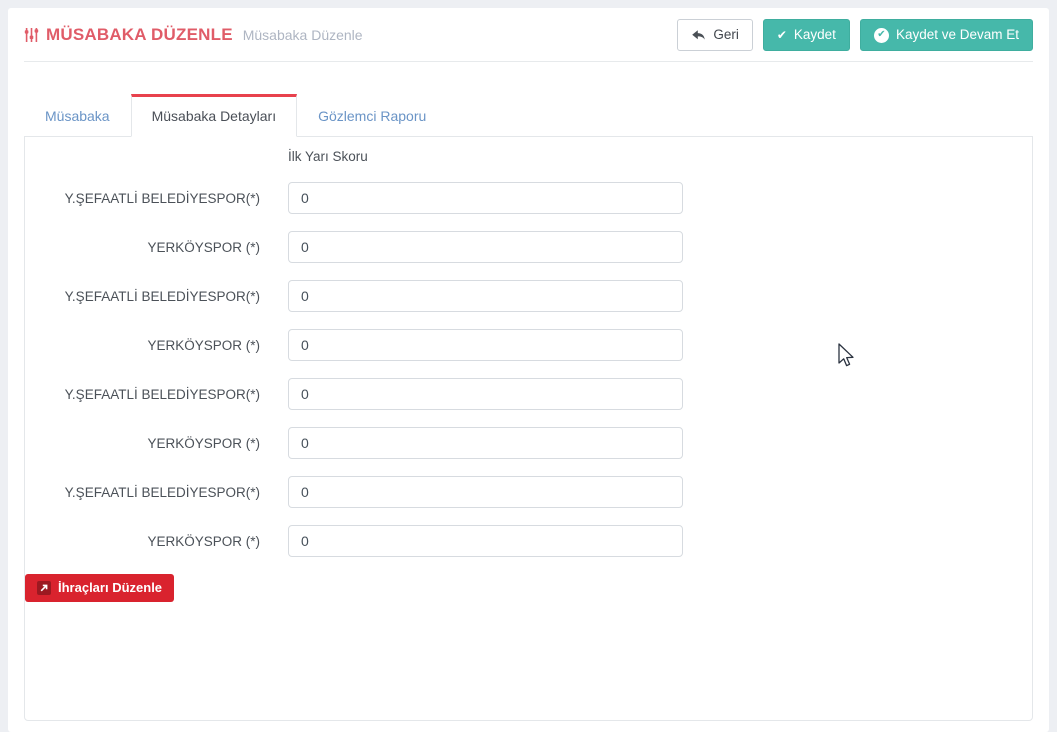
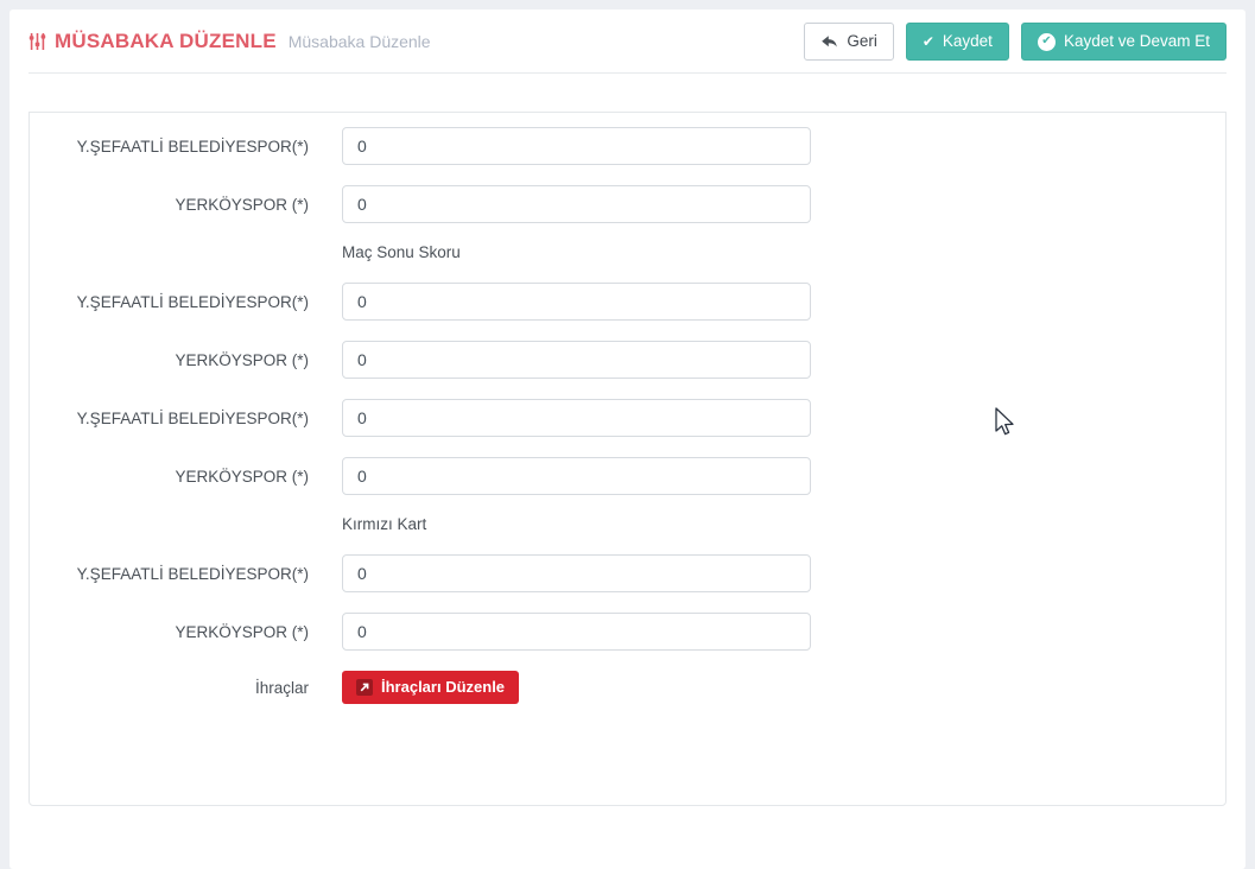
  MÜSABAKA DÜZENLE
  Müsabaka Düzenle
  Geri
  ✔
  Kaydet
  ✔
  Kaydet ve Devam Et
- Müsabaka
- Müsabaka Detayları
- Gözlemci Raporu
- İlk Yarı Skoru
  Y.ŞEFAATLİ BELEDİYESPOR(*)
  0
  YERKÖYSPOR (*)
  0
+ Maç Sonu Skoru
  Y.ŞEFAATLİ BELEDİYESPOR(*)
  0
  YERKÖYSPOR (*)
  0
  Y.ŞEFAATLİ BELEDİYESPOR(*)
  0
  YERKÖYSPOR (*)
  0
+ Kırmızı Kart
  Y.ŞEFAATLİ BELEDİYESPOR(*)
  0
  YERKÖYSPOR (*)
  0
+ İhraçlar
  İhraçları Düzenle
